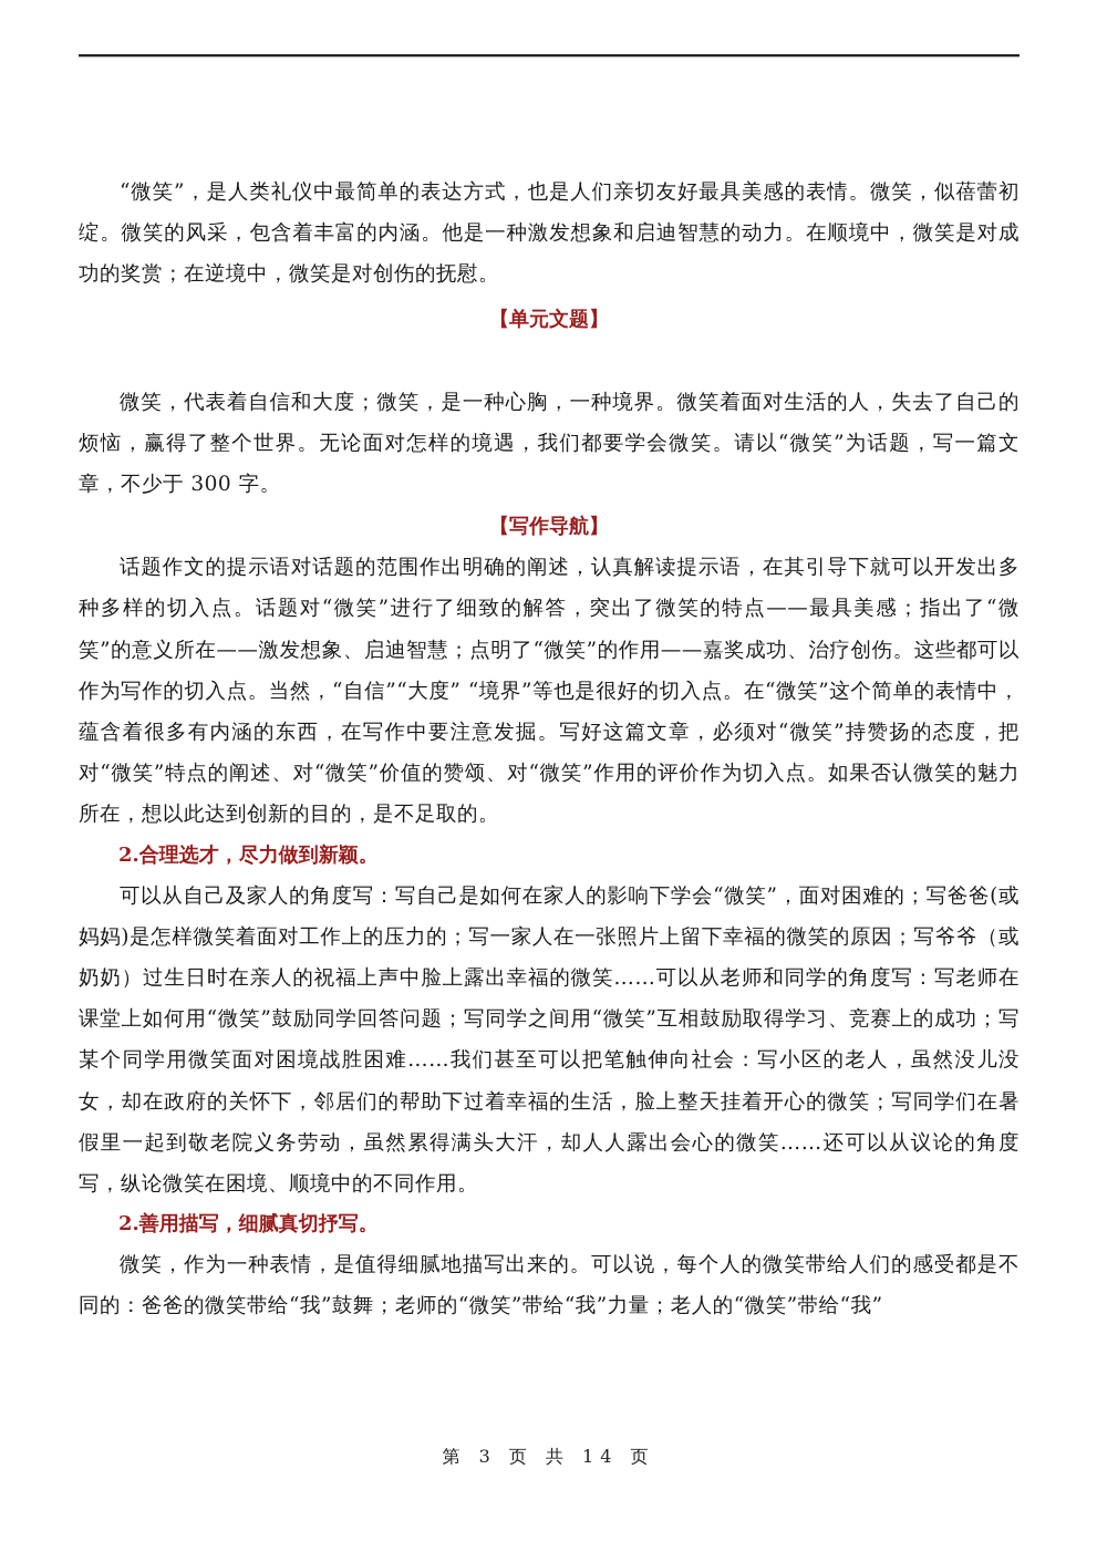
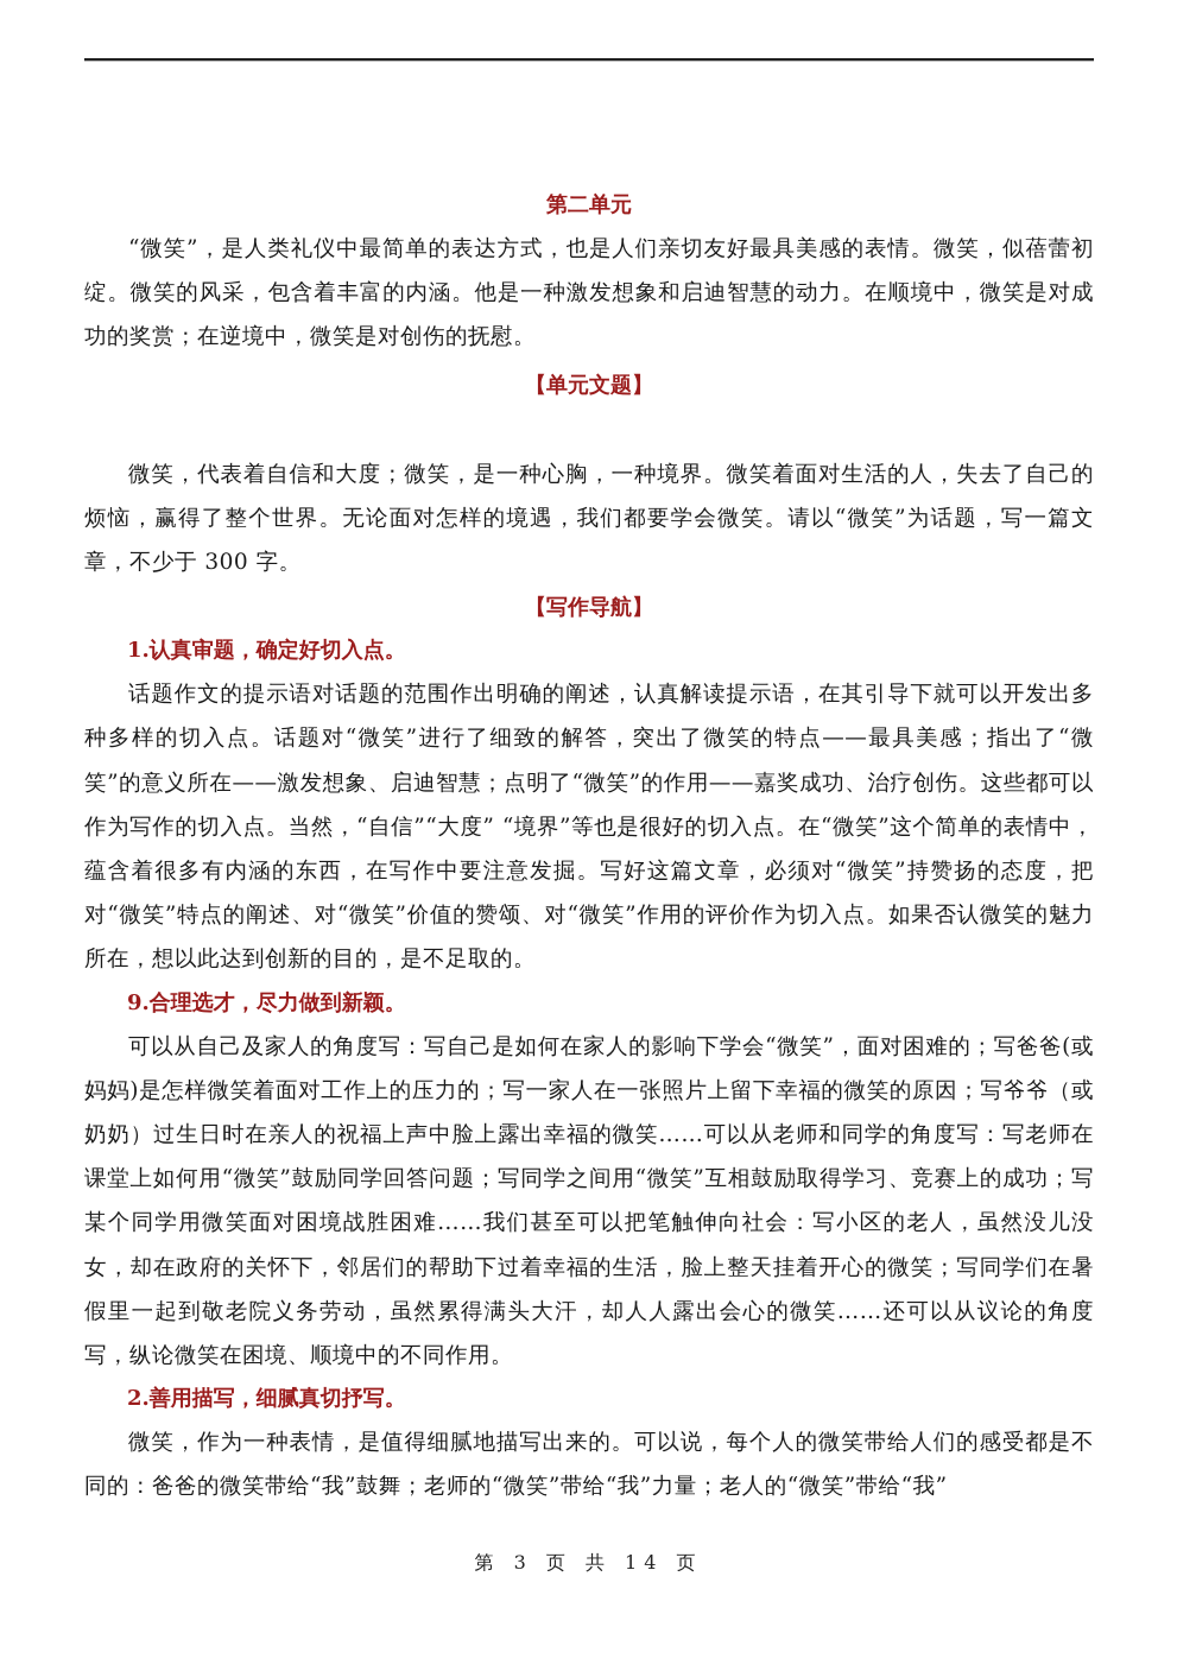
+ 第二单元
  “微笑”，是人类礼仪中最简单的表达方式，也是人们亲切友好最具美感的表情。微笑，似蓓蕾初绽。微笑的风采，包含着丰富的内涵。他是一种激发想象和启迪智慧的动力。在顺境中，微笑是对成功的奖赏；在逆境中，微笑是对创伤的抚慰。
  【单元文题】
  微笑，代表着自信和大度；微笑，是一种心胸，一种境界。微笑着面对生活的人，失去了自己的烦恼，赢得了整个世界。无论面对怎样的境遇，我们都要学会微笑。请以“微笑”为话题，写一篇文章，不少于 300 字。
  【写作导航】
+ 1.认真审题，确定好切入点。
  话题作文的提示语对话题的范围作出明确的阐述，认真解读提示语，在其引导下就可以开发出多种多样的切入点。话题对“微笑”进行了细致的解答，突出了微笑的特点——最具美感；指出了“微笑”的意义所在——激发想象、启迪智慧；点明了“微笑”的作用——嘉奖成功、治疗创伤。这些都可以作为写作的切入点。当然，“自信”“大度” “境界”等也是很好的切入点。在“微笑”这个简单的表情中，蕴含着很多有内涵的东西，在写作中要注意发掘。写好这篇文章，必须对“微笑”持赞扬的态度，把对“微笑”特点的阐述、对“微笑”价值的赞颂、对“微笑”作用的评价作为切入点。如果否认微笑的魅力所在，想以此达到创新的目的，是不足取的。
- 2.合理选才，尽力做到新颖。
+ 9.合理选才，尽力做到新颖。
  可以从自己及家人的角度写：写自己是如何在家人的影响下学会“微笑”，面对困难的；写爸爸(或妈妈)是怎样微笑着面对工作上的压力的；写一家人在一张照片上留下幸福的微笑的原因；写爷爷（或奶奶）过生日时在亲人的祝福上声中脸上露出幸福的微笑……可以从老师和同学的角度写：写老师在课堂上如何用“微笑”鼓励同学回答问题；写同学之间用“微笑”互相鼓励取得学习、竞赛上的成功；写某个同学用微笑面对困境战胜困难……我们甚至可以把笔触伸向社会：写小区的老人，虽然没儿没女，却在政府的关怀下，邻居们的帮助下过着幸福的生活，脸上整天挂着开心的微笑；写同学们在暑假里一起到敬老院义务劳动，虽然累得满头大汗，却人人露出会心的微笑……还可以从议论的角度写，纵论微笑在困境、顺境中的不同作用。
  2.善用描写，细腻真切抒写。
  微笑，作为一种表情，是值得细腻地描写出来的。可以说，每个人的微笑带给人们的感受都是不同的：爸爸的微笑带给“我”鼓舞；老师的“微笑”带给“我”力量；老人的“微笑”带给“我”
  第 3 页 共 14 页
